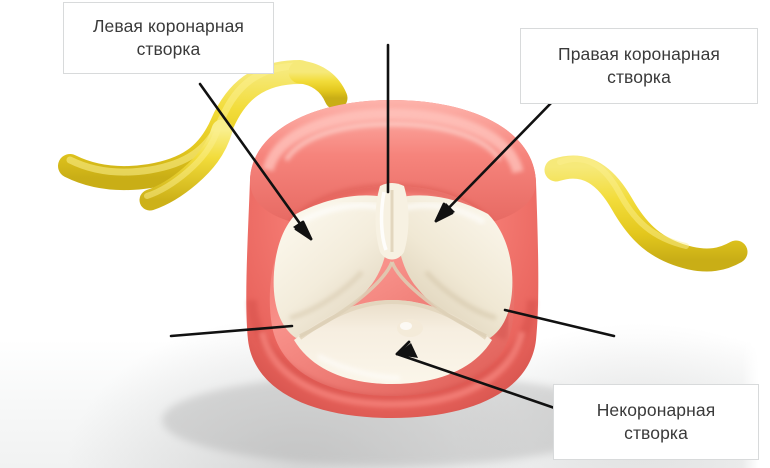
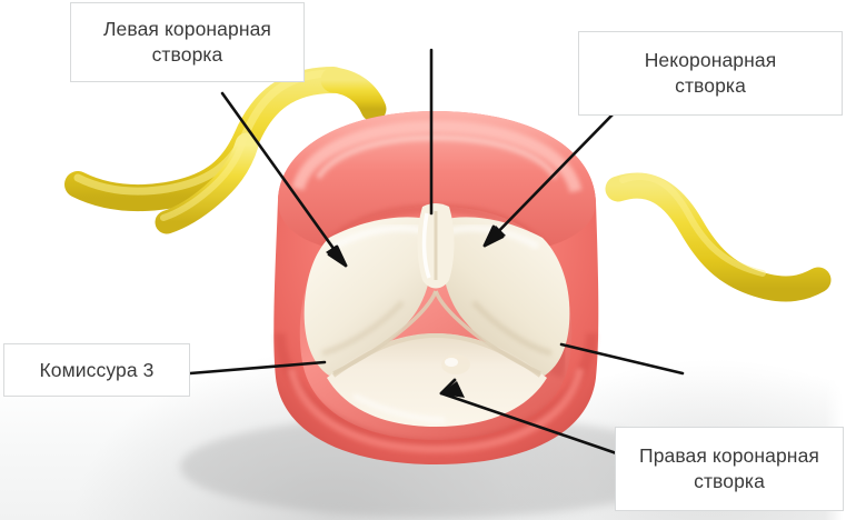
  Левая коронарная
  створка
- Правая коронарная
+ Некоронарная
  створка
+ Комиссура 3
- Некоронарная
+ Правая коронарная
  створка
